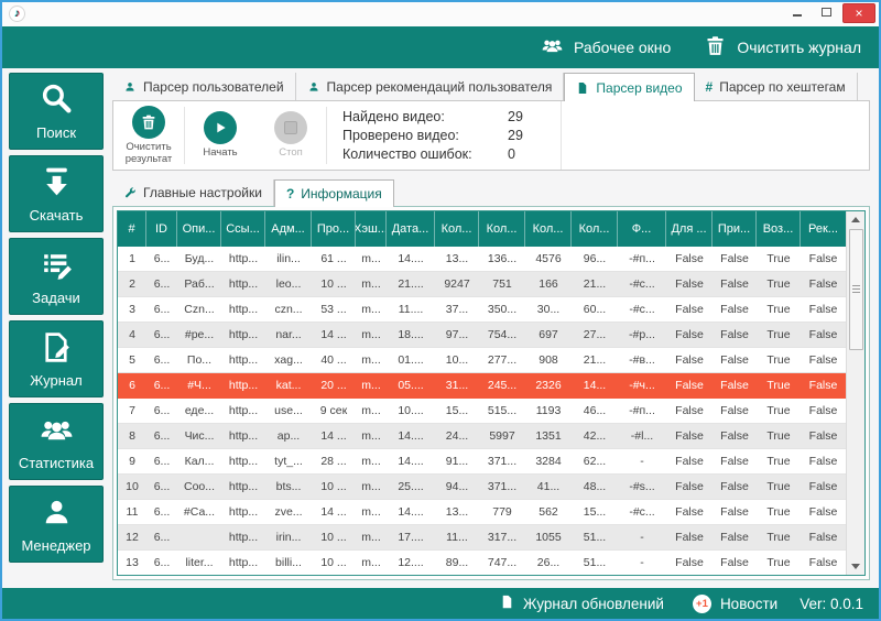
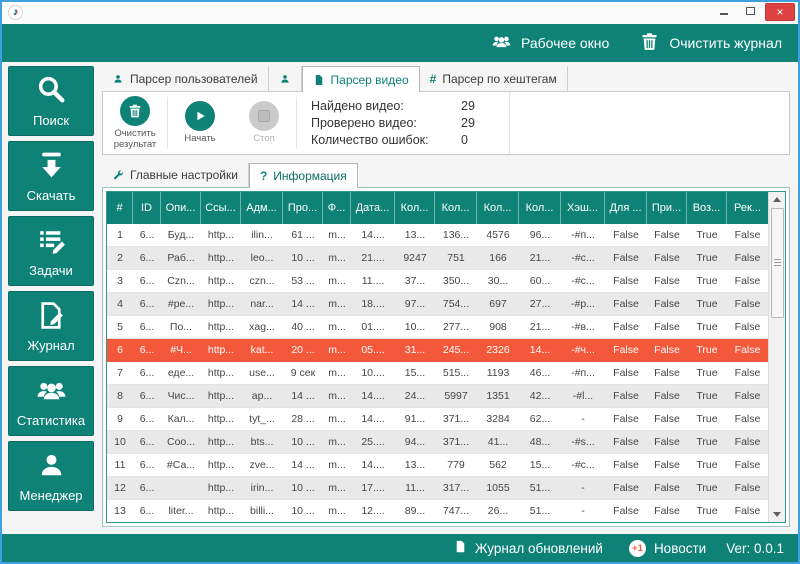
  ♪
  ×
  Рабочее окно
  Очистить журнал
  Поиск
  Скачать
  Задачи
  Журнал
  Статистика
  Менеджер
  Парсер пользователей
- Парсер рекомендаций пользователя
  Парсер видео
  #
  Парсер по хештегам
  Очистить результат
  Начать
  Стоп
  Найдено видео:
  29
  Проверено видео:
  29
  Количество ошибок:
  0
  Главные настройки
  ?
  Информация
  #
  ID
  Опи...
  Ссы...
  Адм...
  Про...
- Хэш...
+ Ф...
  Дата...
  Кол...
  Кол...
  Кол...
  Кол...
- Ф...
+ Хэш...
  Для ...
  При...
  Воз...
  Рек...
  1
  6...
  Буд...
  http...
  ilin...
  61 ...
  m...
  14....
  13...
  136...
  4576
  96...
  -#п...
  False
  False
  True
  False
  2
  6...
  Раб...
  http...
  leo...
  10 ...
  m...
  21....
  9247
  751
  166
  21...
  -#c...
  False
  False
  True
  False
  3
  6...
  Czn...
  http...
  czn...
  53 ...
  m...
  11....
  37...
  350...
  30...
  60...
  -#c...
  False
  False
  True
  False
  4
  6...
  #ре...
  http...
  nar...
  14 ...
  m...
  18....
  97...
  754...
  697
  27...
  -#р...
  False
  False
  True
  False
  5
  6...
  По...
  http...
  xag...
  40 ...
  m...
  01....
  10...
  277...
  908
  21...
  -#в...
  False
  False
  True
  False
  6
  6...
  #Ч...
  http...
  kat...
  20 ...
  m...
  05....
  31...
  245...
  2326
  14...
  -#ч...
  False
  False
  True
  False
  7
  6...
  еде...
  http...
  use...
  9 сек
  m...
  10....
  15...
  515...
  1193
  46...
  -#п...
  False
  False
  True
  False
  8
  6...
  Чис...
  http...
  ap...
  14 ...
  m...
  14....
  24...
  5997
  1351
  42...
  -#l...
  False
  False
  True
  False
  9
  6...
  Кал...
  http...
  tyt_...
  28 ...
  m...
  14....
  91...
  371...
  3284
  62...
  -
  False
  False
  True
  False
  10
  6...
  Соо...
  http...
  bts...
  10 ...
  m...
  25....
  94...
  371...
  41...
  48...
  -#s...
  False
  False
  True
  False
  11
  6...
  #Са...
  http...
  zve...
  14 ...
  m...
  14....
  13...
  779
  562
  15...
  -#c...
  False
  False
  True
  False
  12
  6...
  http...
  irin...
  10 ...
  m...
  17....
  11...
  317...
  1055
  51...
  -
  False
  False
  True
  False
  13
  6...
  liter...
  http...
  billi...
  10 ...
  m...
  12....
  89...
  747...
  26...
  51...
  -
  False
  False
  True
  False
  Журнал обновлений
  +1
  Новости
  Ver: 0.0.1
